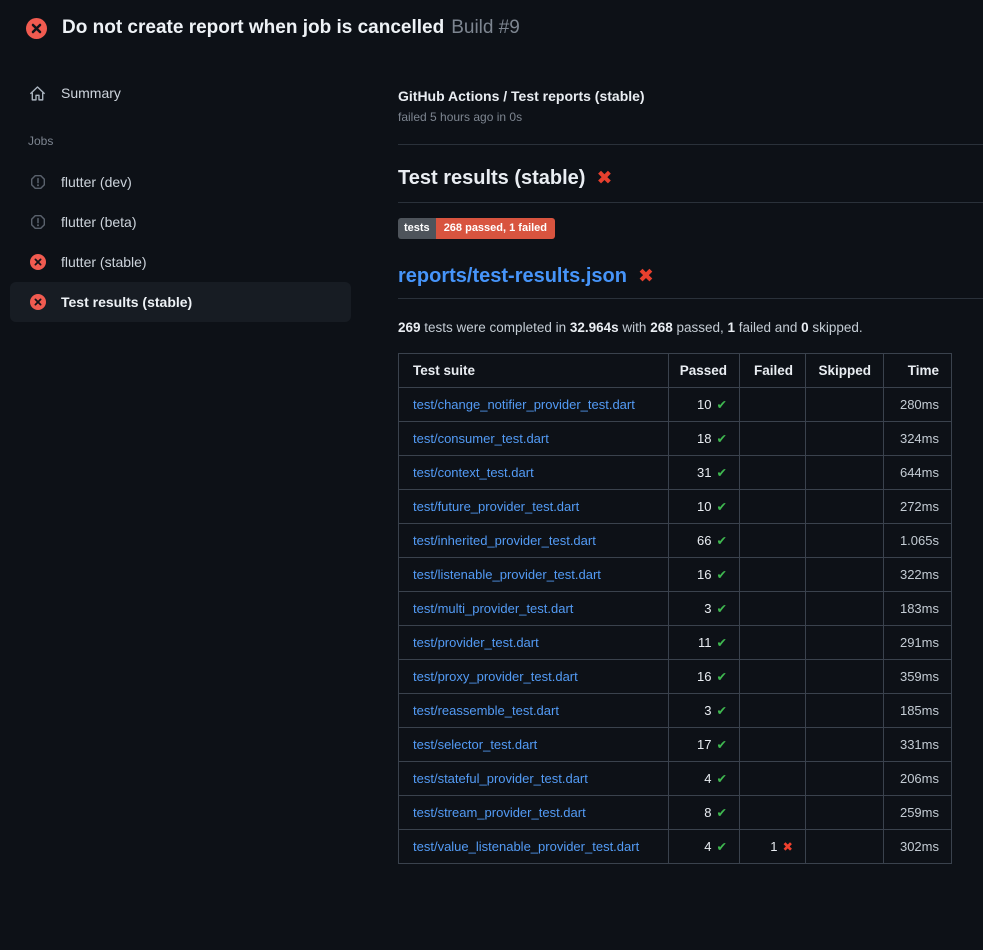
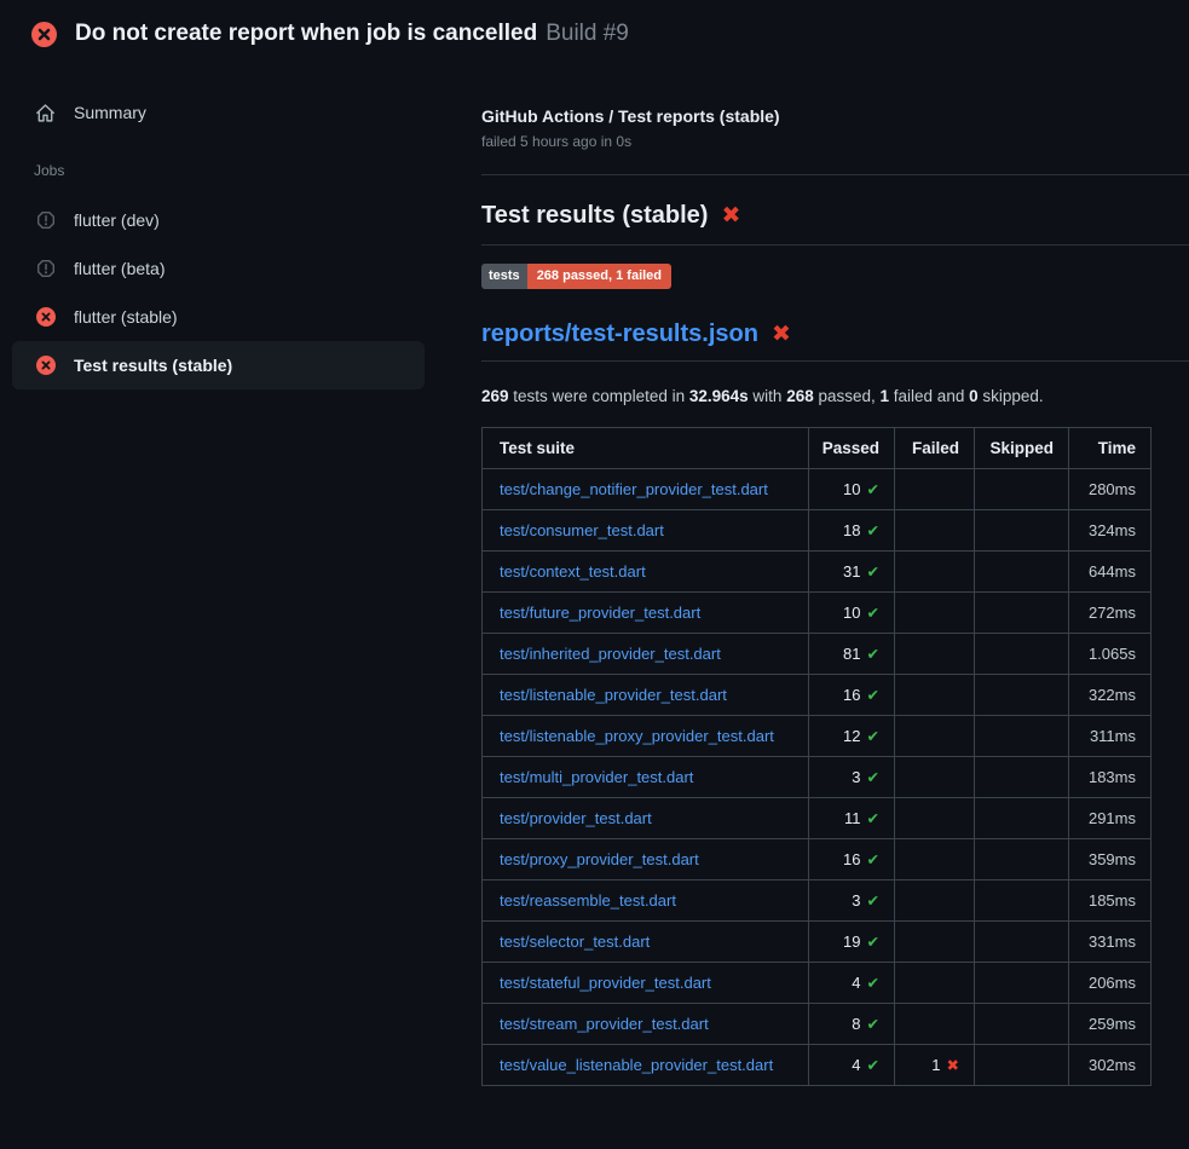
  Do not create report when job is cancelled Build #9
  Summary
  Jobs
  flutter (dev)
  flutter (beta)
  flutter (stable)
  Test results (stable)
  GitHub Actions / Test reports (stable)
  failed 5 hours ago in 0s
  Test results (stable)
  ✖
  tests
  268 passed, 1 failed
  reports/test-results.json
  ✖
  269 tests were completed in 32.964s with 268 passed, 1 failed and 0 skipped.
  Test suite	Passed	Failed	Skipped	Time
  test/change_notifier_provider_test.dart	10 ✔			280ms
  test/consumer_test.dart	18 ✔			324ms
  test/context_test.dart	31 ✔			644ms
  test/future_provider_test.dart	10 ✔			272ms
- test/inherited_provider_test.dart	66 ✔			1.065s
+ test/inherited_provider_test.dart	81 ✔			1.065s
  test/listenable_provider_test.dart	16 ✔			322ms
+ test/listenable_proxy_provider_test.dart	12 ✔			311ms
  test/multi_provider_test.dart	3 ✔			183ms
  test/provider_test.dart	11 ✔			291ms
  test/proxy_provider_test.dart	16 ✔			359ms
  test/reassemble_test.dart	3 ✔			185ms
- test/selector_test.dart	17 ✔			331ms
+ test/selector_test.dart	19 ✔			331ms
  test/stateful_provider_test.dart	4 ✔			206ms
  test/stream_provider_test.dart	8 ✔			259ms
  test/value_listenable_provider_test.dart	4 ✔	1 ✖		302ms
